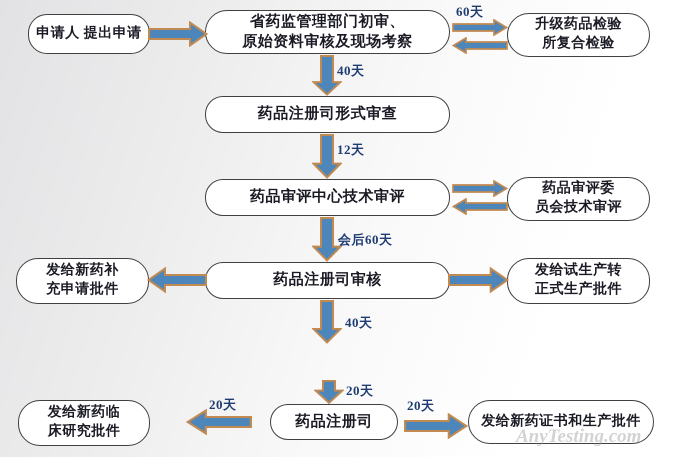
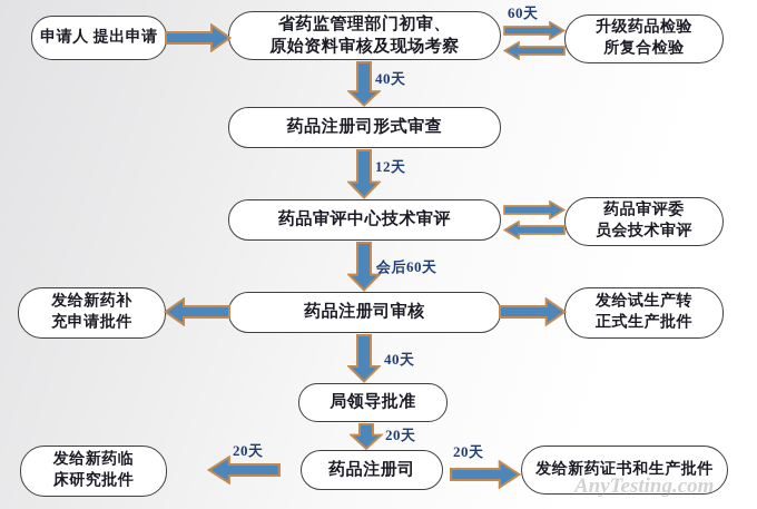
  申请人 提出申请
  省药监管理部门初审、
  原始资料审核及现场考察
  升级药品检验
  所复合检验
  药品注册司形式审查
  药品审评中心技术审评
  药品审评委
  员会技术审评
  药品注册司审核
  发给新药补
  充申请批件
  发给试生产转
  正式生产批件
+ 局领导批准
  药品注册司
  发给新药临
  床研究批件
  发给新药证书和生产批件
  60天
  40天
  12天
  会后60天
  40天
  20天
  20天
  20天
  AnyTesting.com
